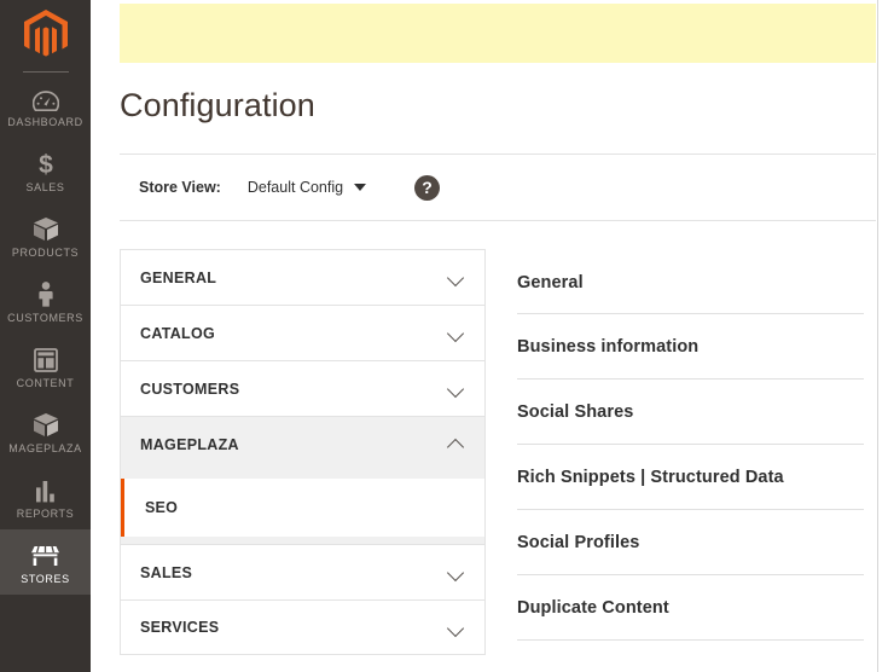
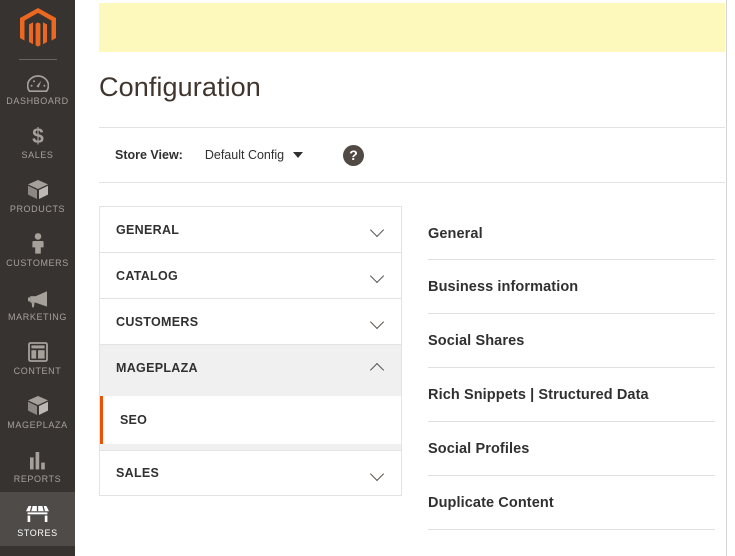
  DASHBOARD
  $
  SALES
  PRODUCTS
  CUSTOMERS
+ MARKETING
  CONTENT
  MAGEPLAZA
  REPORTS
  STORES
  Configuration
  Store View:
  Default Config
  ?
  GENERAL
  CATALOG
  CUSTOMERS
  MAGEPLAZA
  SEO
  SALES
- SERVICES
  General
  Business information
  Social Shares
  Rich Snippets | Structured Data
  Social Profiles
  Duplicate Content
